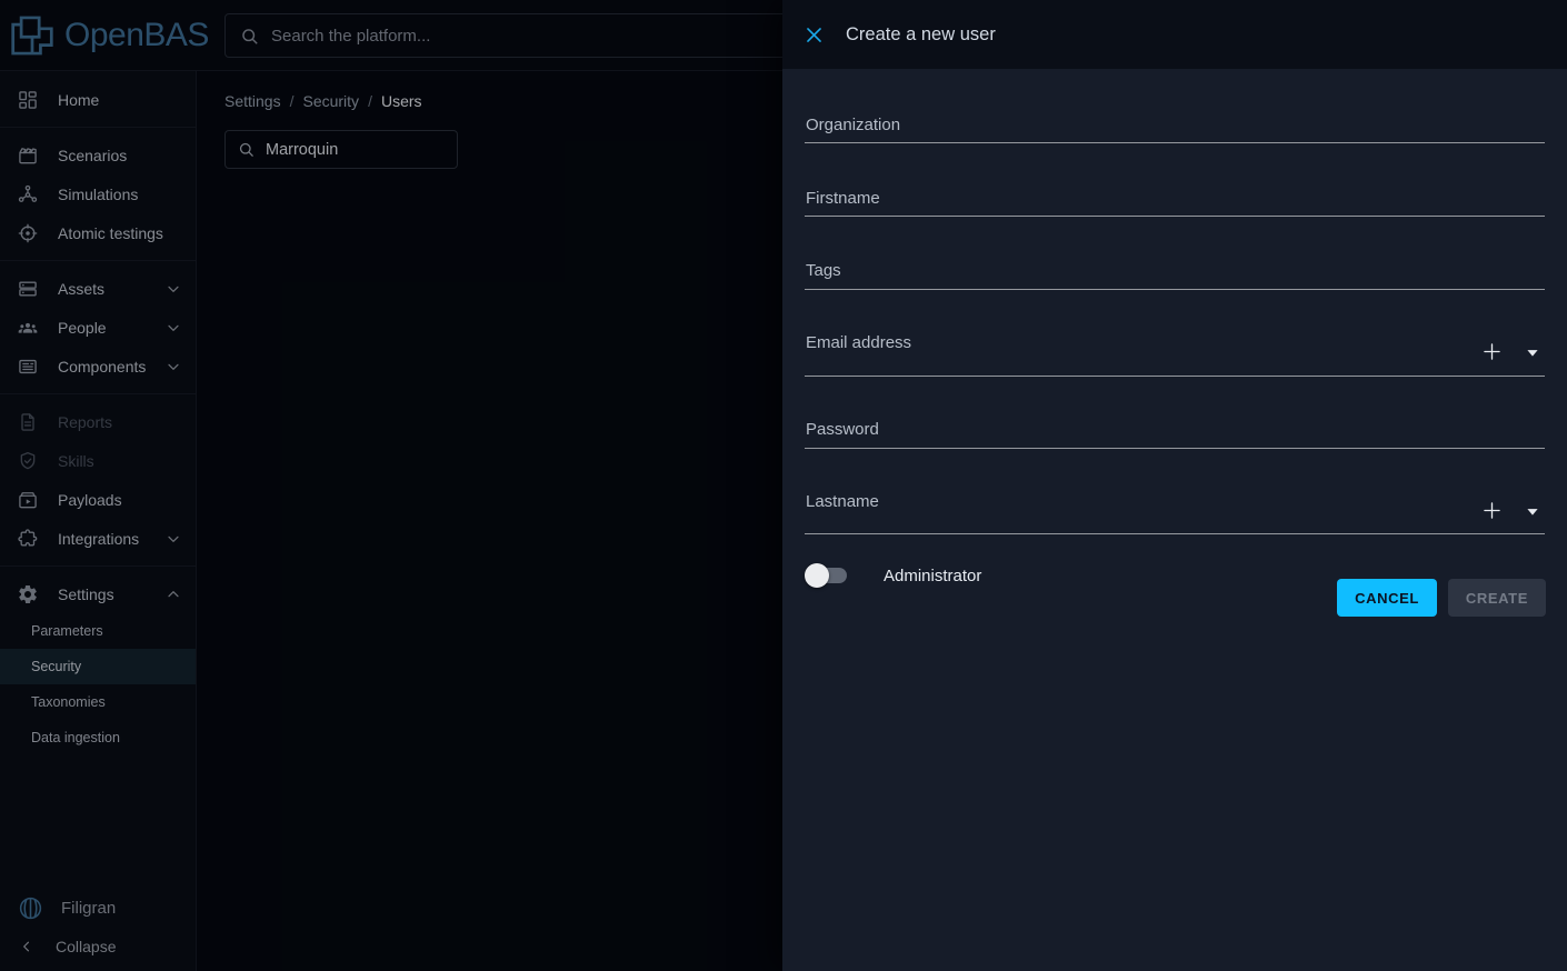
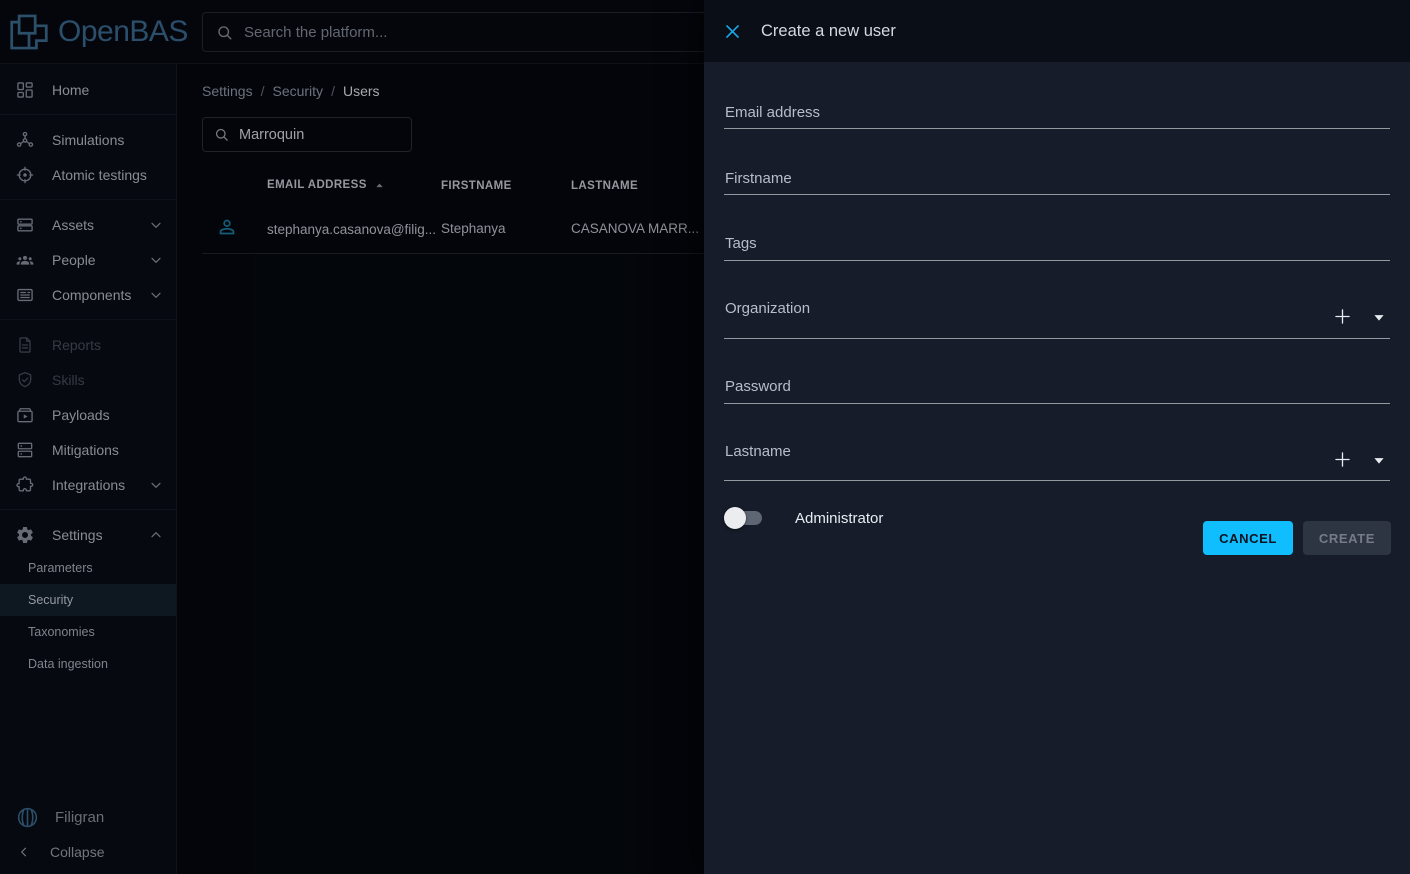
  OpenBAS
  Search the platform...
  Home
- Scenarios
  Simulations
  Atomic testings
  Assets
  People
  Components
  Reports
  Skills
  Payloads
+ Mitigations
  Integrations
  Settings
  Parameters
  Security
  Taxonomies
  Data ingestion
  Filigran
  Collapse
  Settings
  /
  Security
  /
  Users
  Marroquin
+ EMAIL ADDRESS
+ FIRSTNAME
+ LASTNAME
+ stephanya.casanova@filig...
+ Stephanya
+ CASANOVA MARR...
  Create a new user
- Organization
+ Email address
  Firstname
  Tags
- Email address
+ Organization
  Password
  Lastname
  Administrator
  CANCEL
  CREATE
